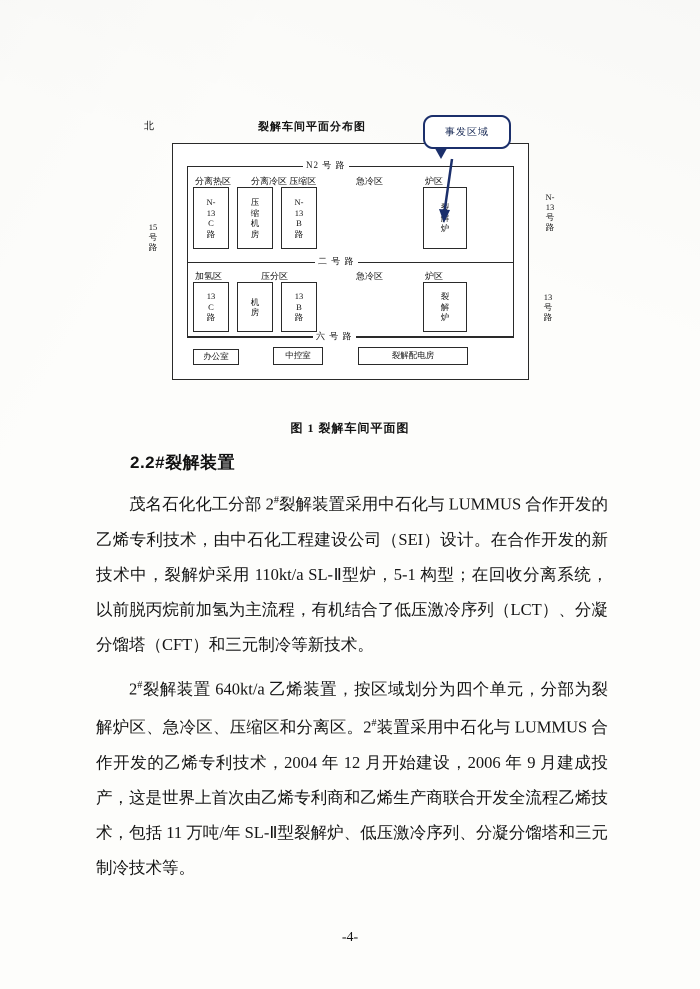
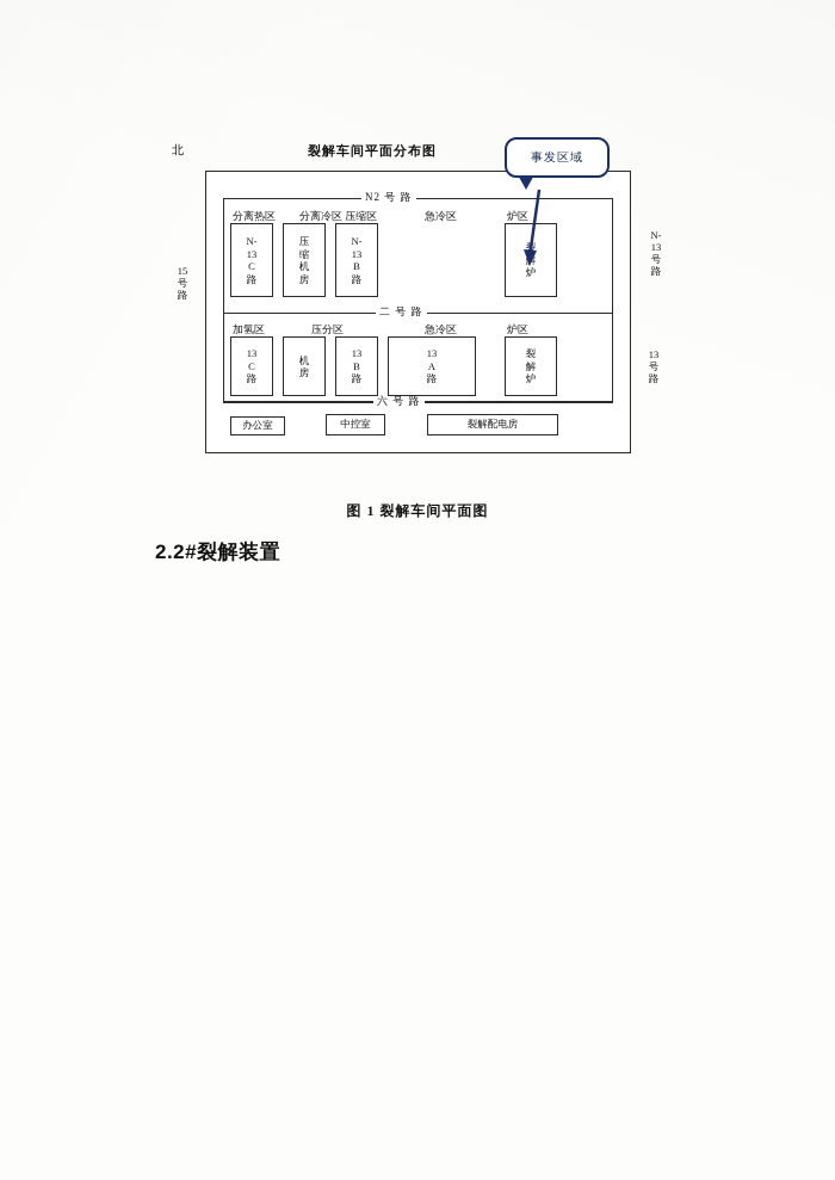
  北
  裂解车间平面分布图
  事发区域
  15 号 路
  N-13 号 路
  13 号 路
  N2 号 路
  二 号 路
  六 号 路
  分离热区
  分离冷区 压缩区
  急冷区
  炉区
  N-13 C 路
  压缩机房
  N-13 B 路
  加氢区
  压分区
  急冷区
  炉区
  13 C 路
  机 房
  13 B 路
+ 13 A 路
  裂解炉
  办公室
  中控室
  裂解配电房
  图 1 裂解车间平面图
  2.2#裂解装置
- 茂名石化化工分部 2#裂解装置采用中石化与 LUMMUS 合作开发的乙烯专利技术，由中石化工程建设公司（SEI）设计。在合作开发的新技术中，裂解炉采用 110kt/a SL-Ⅱ型炉，5-1 构型；在回收分离系统，以前脱丙烷前加氢为主流程，有机结合了低压激冷序列（LCT）、分凝分馏塔（CFT）和三元制冷等新技术。
- 2#裂解装置 640kt/a 乙烯装置，按区域划分为四个单元，分部为裂解炉区、急冷区、压缩区和分离区。2#装置采用中石化与 LUMMUS 合作开发的乙烯专利技术，2004 年 12 月开始建设，2006 年 9 月建成投产，这是世界上首次由乙烯专利商和乙烯生产商联合开发全流程乙烯技术，包括 11 万吨/年 SL-Ⅱ型裂解炉、低压激冷序列、分凝分馏塔和三元制冷技术等。
- -4-
